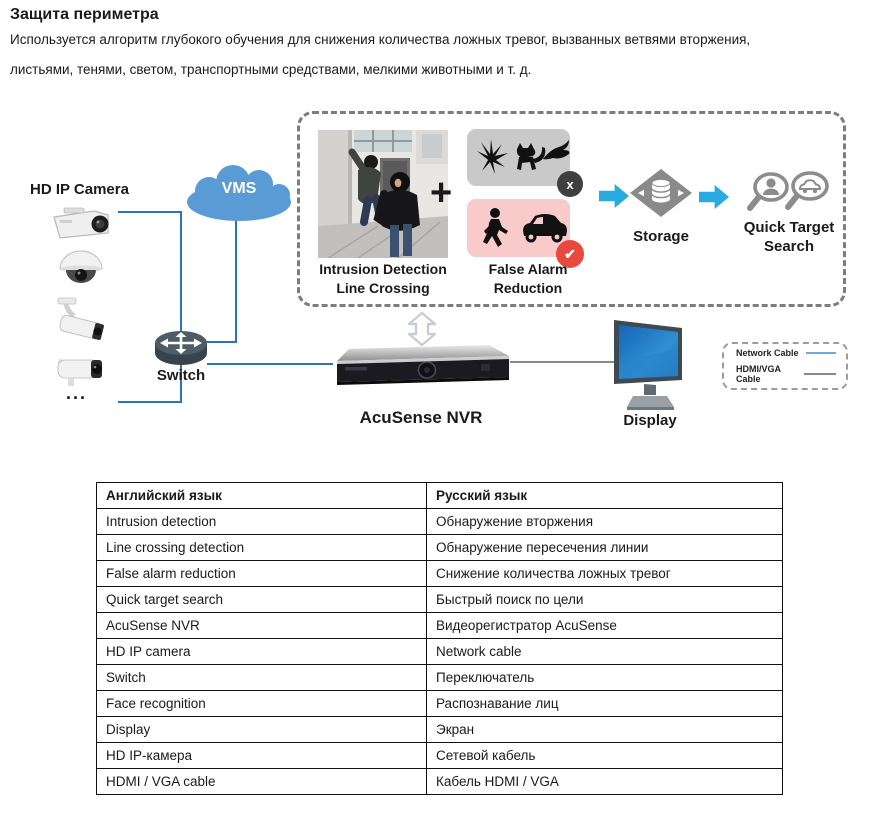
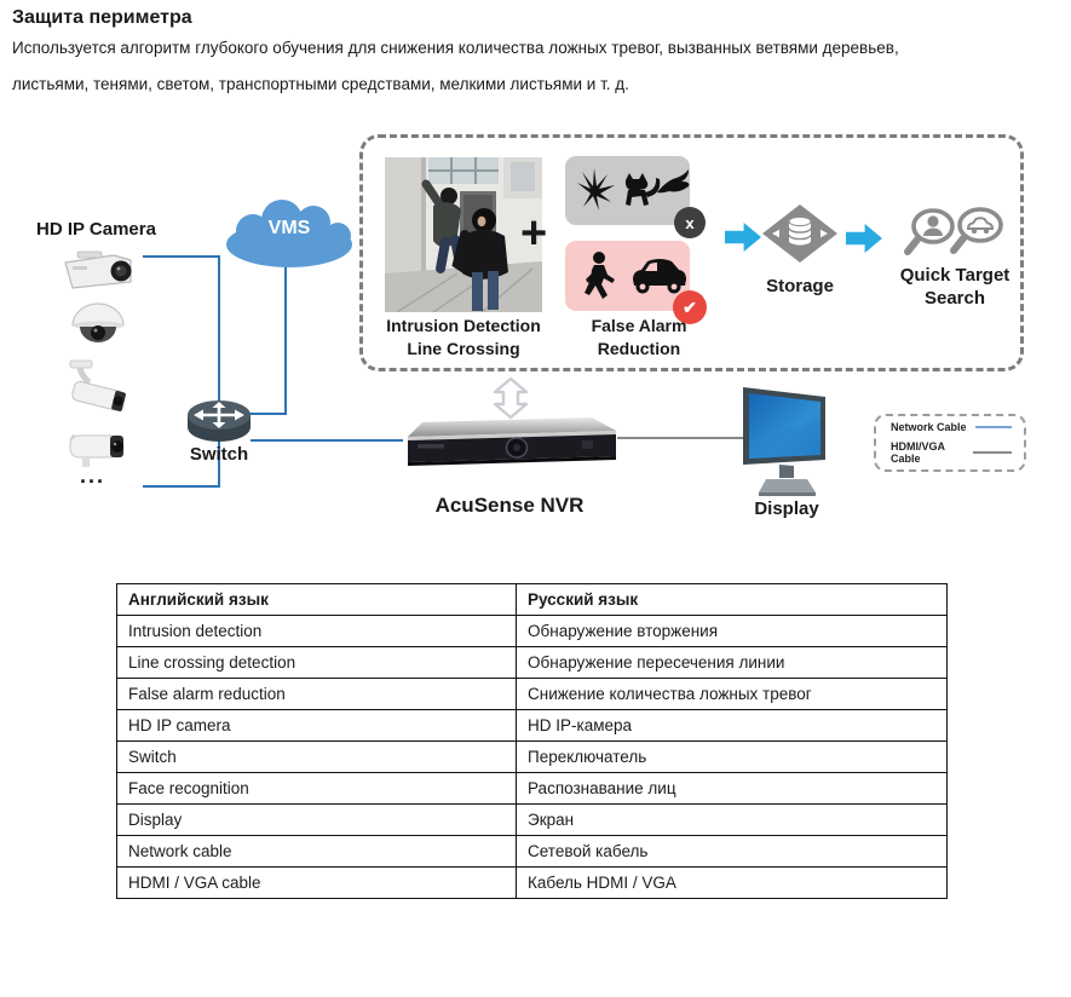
  Защита периметра
- Используется алгоритм глубокого обучения для снижения количества ложных тревог, вызванных ветвями вторжения,
+ Используется алгоритм глубокого обучения для снижения количества ложных тревог, вызванных ветвями деревьев,
- листьями, тенями, светом, транспортными средствами, мелкими животными и т. д.
+ листьями, тенями, светом, транспортными средствами, мелкими листьями и т. д.
  HD IP Camera
  ...
  VMS
  Switch
  Intrusion Detection
  Line Crossing
  +
  x
  ✔
  False Alarm
  Reduction
  Storage
  Quick Target
  Search
  AcuSense NVR
  Display
  Network Cable
  HDMI/VGA Cable
  Английский язык	Русский язык
  Intrusion detection	Обнаружение вторжения
  Line crossing detection	Обнаружение пересечения линии
  False alarm reduction	Снижение количества ложных тревог
- Quick target search	Быстрый поиск по цели
- AcuSense NVR	Видеорегистратор AcuSense
- HD IP camera	Network cable
+ HD IP camera	HD IP-камера
  Switch	Переключатель
  Face recognition	Распознавание лиц
  Display	Экран
- HD IP-камера	Сетевой кабель
+ Network cable	Сетевой кабель
  HDMI / VGA cable	Кабель HDMI / VGA
